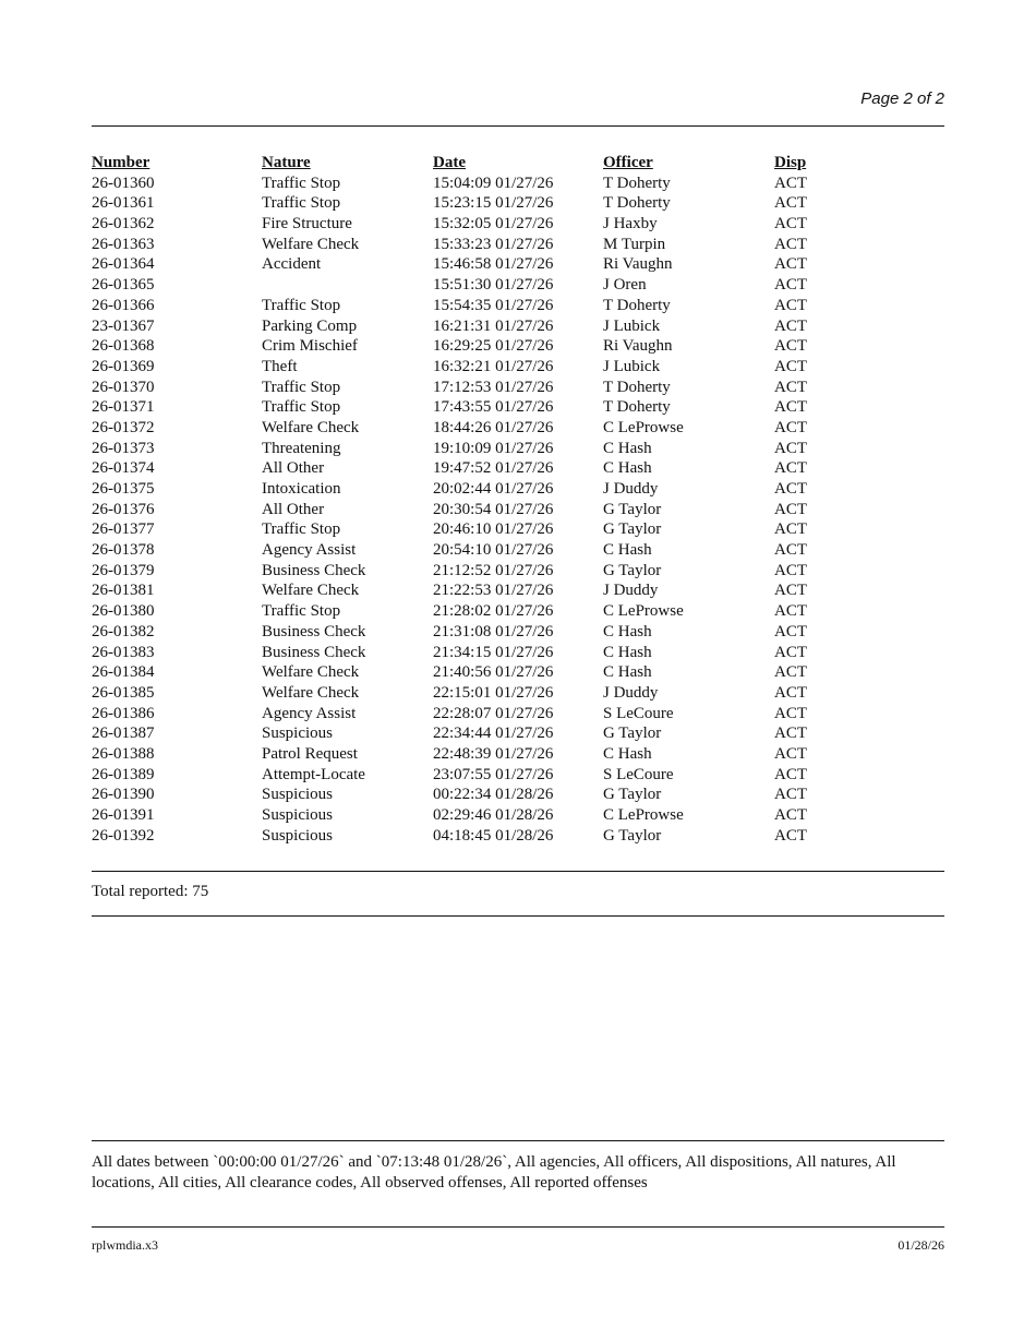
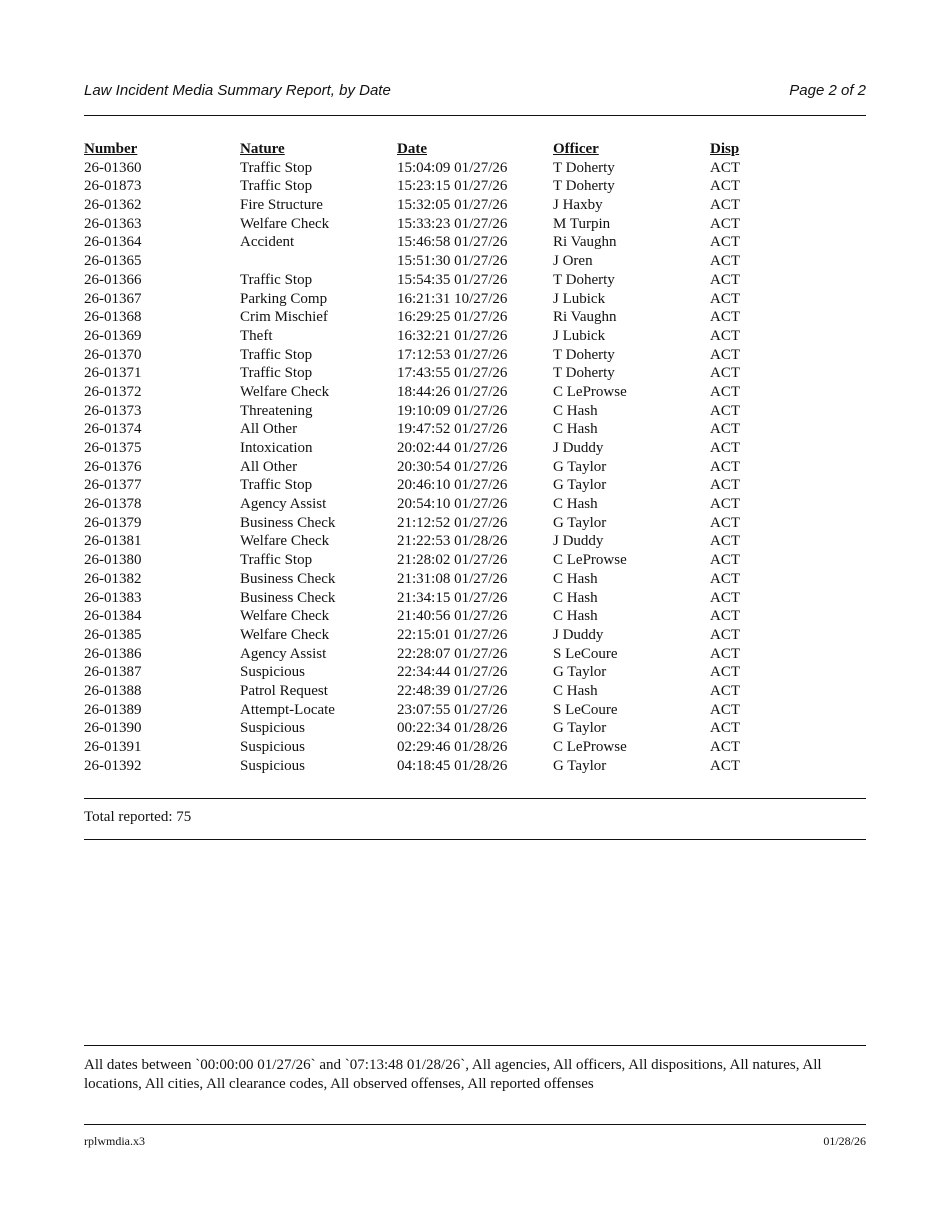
+ Law Incident Media Summary Report, by Date
  Page 2 of 2
  Number
  Nature
  Date
  Officer
  Disp
  26-01360
  Traffic Stop
  15:04:09 01/27/26
  T Doherty
  ACT
- 26-01361
+ 26-01873
  Traffic Stop
  15:23:15 01/27/26
  T Doherty
  ACT
  26-01362
  Fire Structure
  15:32:05 01/27/26
  J Haxby
  ACT
  26-01363
  Welfare Check
  15:33:23 01/27/26
  M Turpin
  ACT
  26-01364
  Accident
  15:46:58 01/27/26
  Ri Vaughn
  ACT
  26-01365
  15:51:30 01/27/26
  J Oren
  ACT
  26-01366
  Traffic Stop
  15:54:35 01/27/26
  T Doherty
  ACT
- 23-01367
+ 26-01367
  Parking Comp
- 16:21:31 01/27/26
+ 16:21:31 10/27/26
  J Lubick
  ACT
  26-01368
  Crim Mischief
  16:29:25 01/27/26
  Ri Vaughn
  ACT
  26-01369
  Theft
  16:32:21 01/27/26
  J Lubick
  ACT
  26-01370
  Traffic Stop
  17:12:53 01/27/26
  T Doherty
  ACT
  26-01371
  Traffic Stop
  17:43:55 01/27/26
  T Doherty
  ACT
  26-01372
  Welfare Check
  18:44:26 01/27/26
  C LeProwse
  ACT
  26-01373
  Threatening
  19:10:09 01/27/26
  C Hash
  ACT
  26-01374
  All Other
  19:47:52 01/27/26
  C Hash
  ACT
  26-01375
  Intoxication
  20:02:44 01/27/26
  J Duddy
  ACT
  26-01376
  All Other
  20:30:54 01/27/26
  G Taylor
  ACT
  26-01377
  Traffic Stop
  20:46:10 01/27/26
  G Taylor
  ACT
  26-01378
  Agency Assist
  20:54:10 01/27/26
  C Hash
  ACT
  26-01379
  Business Check
  21:12:52 01/27/26
  G Taylor
  ACT
  26-01381
  Welfare Check
- 21:22:53 01/27/26
+ 21:22:53 01/28/26
  J Duddy
  ACT
  26-01380
  Traffic Stop
  21:28:02 01/27/26
  C LeProwse
  ACT
  26-01382
  Business Check
  21:31:08 01/27/26
  C Hash
  ACT
  26-01383
  Business Check
  21:34:15 01/27/26
  C Hash
  ACT
  26-01384
  Welfare Check
  21:40:56 01/27/26
  C Hash
  ACT
  26-01385
  Welfare Check
  22:15:01 01/27/26
  J Duddy
  ACT
  26-01386
  Agency Assist
  22:28:07 01/27/26
  S LeCoure
  ACT
  26-01387
  Suspicious
  22:34:44 01/27/26
  G Taylor
  ACT
  26-01388
  Patrol Request
  22:48:39 01/27/26
  C Hash
  ACT
  26-01389
  Attempt-Locate
  23:07:55 01/27/26
  S LeCoure
  ACT
  26-01390
  Suspicious
  00:22:34 01/28/26
  G Taylor
  ACT
  26-01391
  Suspicious
  02:29:46 01/28/26
  C LeProwse
  ACT
  26-01392
  Suspicious
  04:18:45 01/28/26
  G Taylor
  ACT
  Total reported: 75
  All dates between `00:00:00 01/27/26` and `07:13:48 01/28/26`, All agencies, All officers, All dispositions, All natures, All locations, All cities, All clearance codes, All observed offenses, All reported offenses
  rplwmdia.x3
  01/28/26
